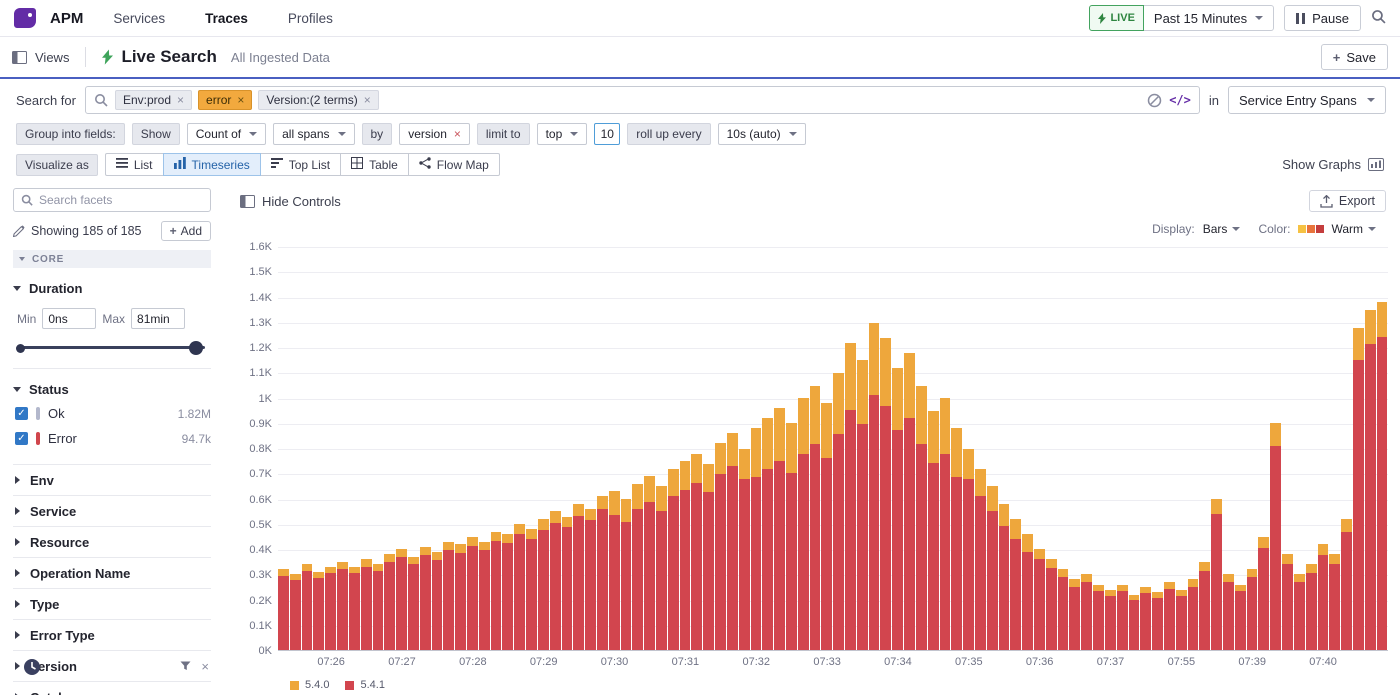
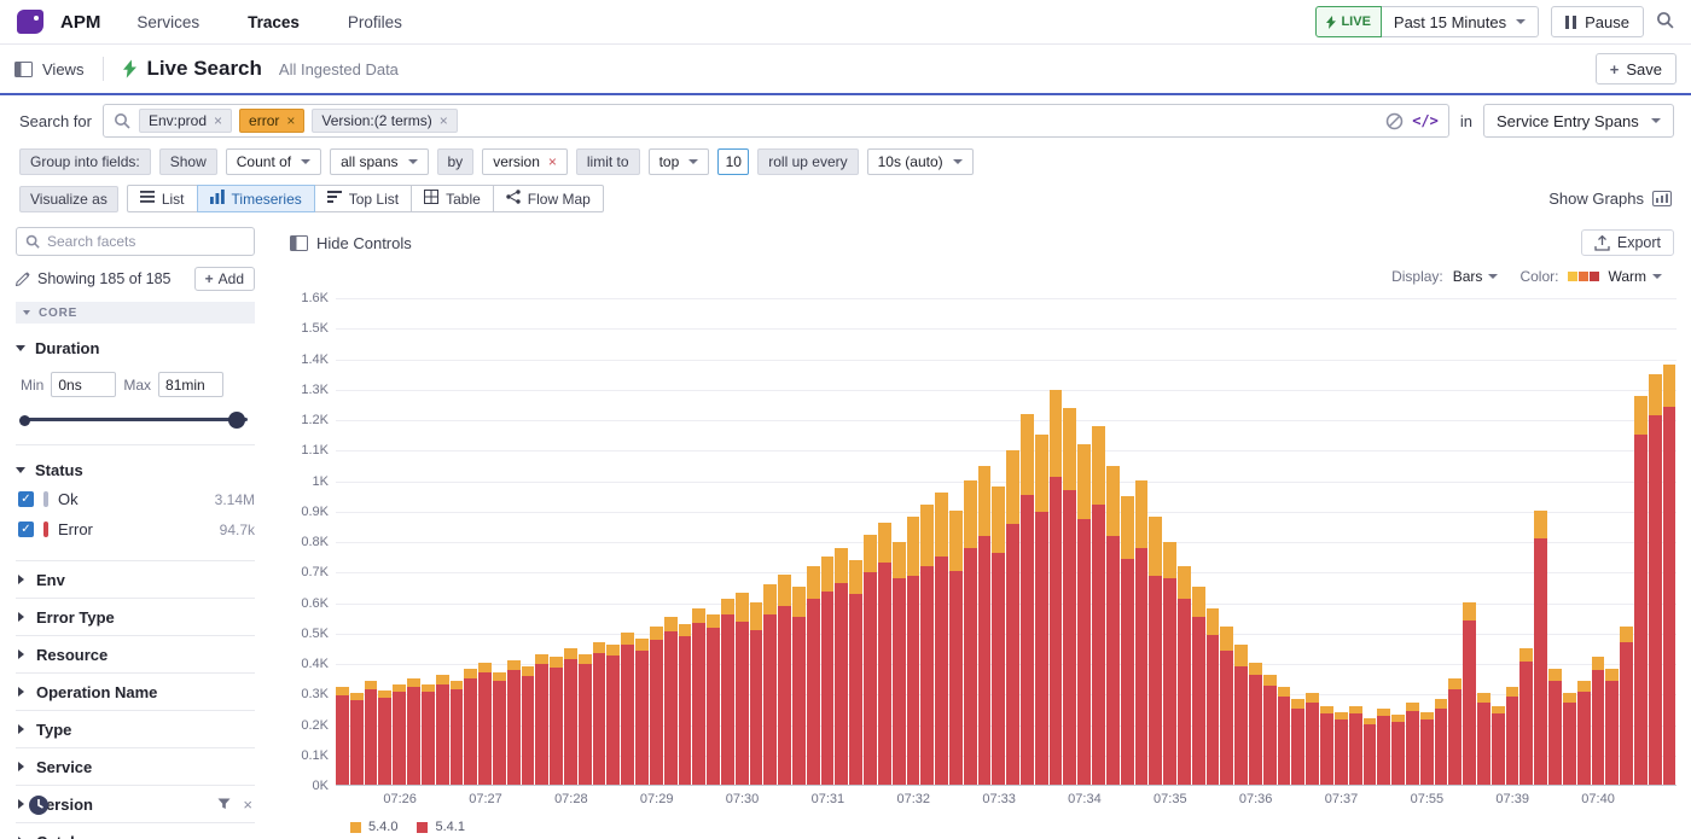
  APM
  Services
  Traces
  Profiles
  LIVE
  Past 15 Minutes
  Pause
  Views
  Live Search
  All Ingested Data
  +
  Save
  Search for
  Env:prod
  ×
  error
  ×
  Version:(2 terms)
  ×
  </>
  in
  Service Entry Spans
  Group into fields:
  Show
  Count of
  all spans
  by
  version
  ×
  limit to
  top
  10
  roll up every
  10s (auto)
  Visualize as
  List
  Timeseries
  Top List
  Table
  Flow Map
  Show Graphs
  Search facets
  Showing 185 of 185
  +
  Add
  CORE
  Duration
  Min
  0ns
  Max
  81min
  Status
  ✓
  Ok
- 1.82M
+ 3.14M
  ✓
  Error
  94.7k
  Env
- Service
+ Error Type
  Resource
  Operation Name
  Type
- Error Type
+ Service
  ersion
  ×
  Hide Controls
  Export
  Display:
  Bars
  Color:
  Warm
  1.6K
  1.5K
  1.4K
  1.3K
  1.2K
  1.1K
  1K
  0.9K
  0.8K
  0.7K
  0.6K
  0.5K
  0.4K
  0.3K
  0.2K
  0.1K
  0K
  07:26
  07:27
  07:28
  07:29
  07:30
  07:31
  07:32
  07:33
  07:34
  07:35
  07:36
  07:37
  07:55
  07:39
  07:40
  5.4.0
  5.4.1
